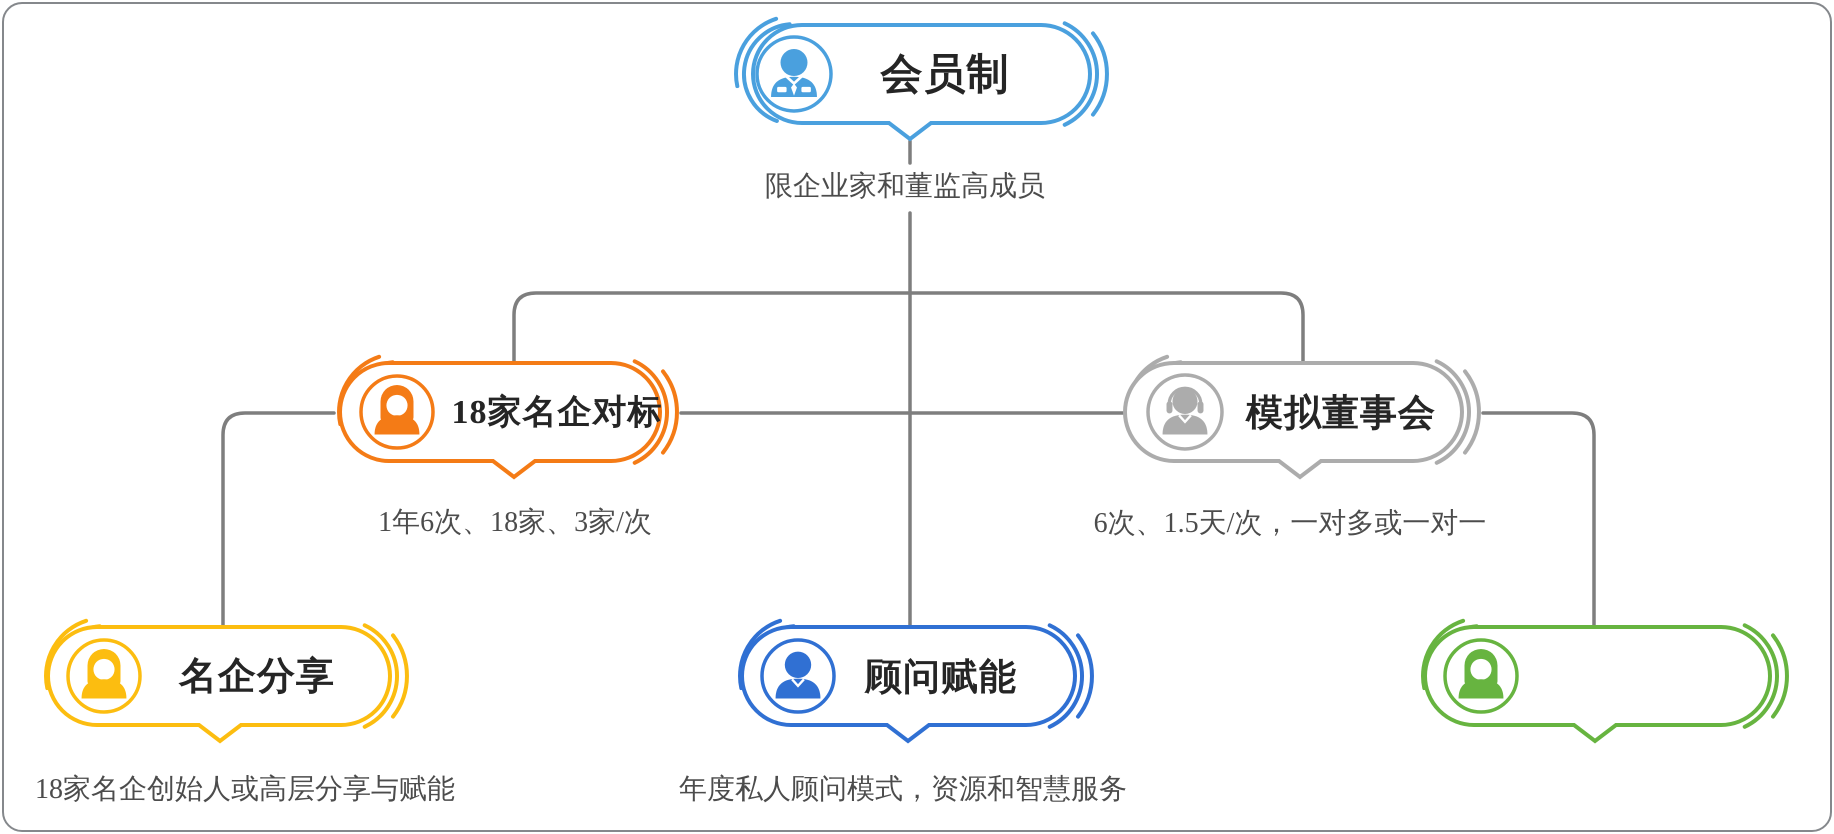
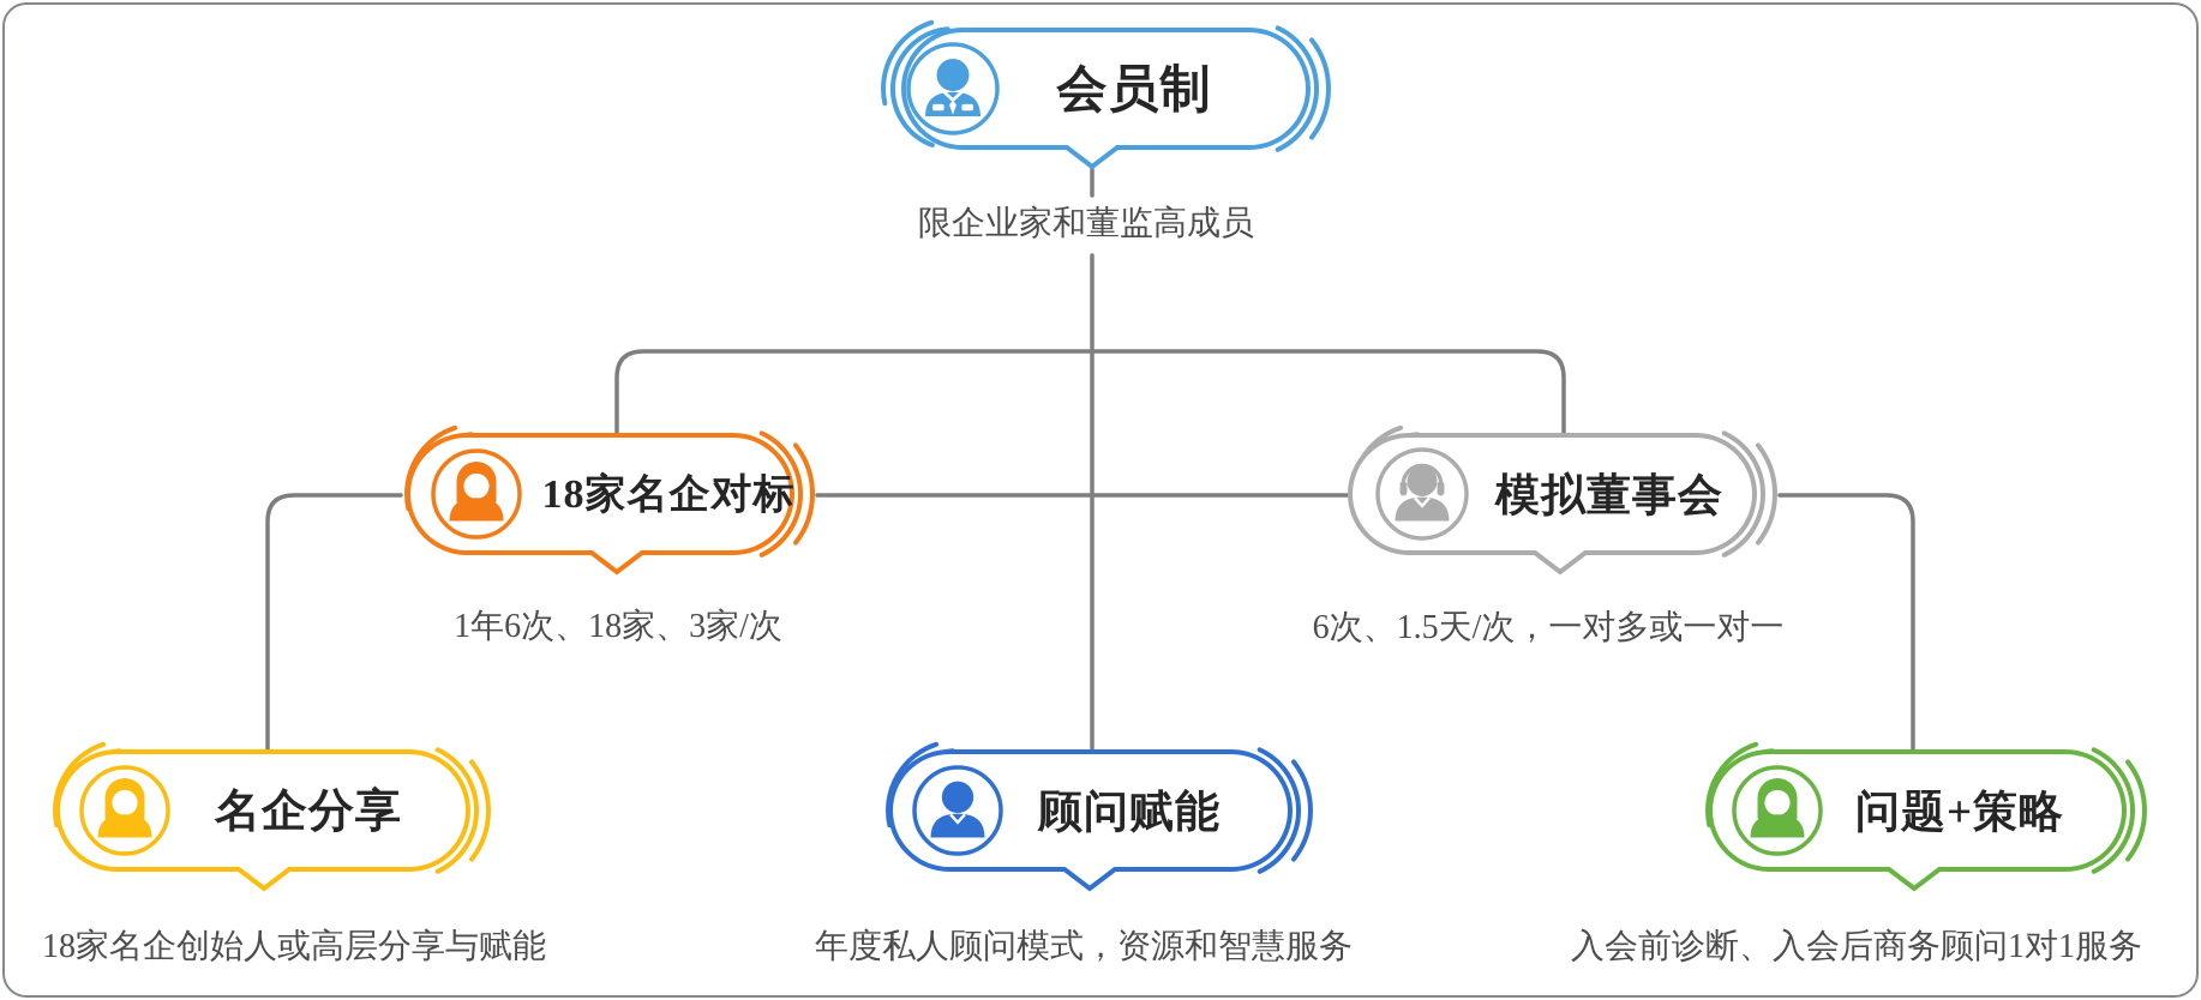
  会员制
  限企业家和董监高成员
  18家名企对标
  1年6次、18家、3家/次
  模拟董事会
  6次、1.5天/次，一对多或一对一
  名企分享
  18家名企创始人或高层分享与赋能
  顾问赋能
  年度私人顾问模式，资源和智慧服务
+ 问题+策略
+ 入会前诊断、入会后商务顾问1对1服务
